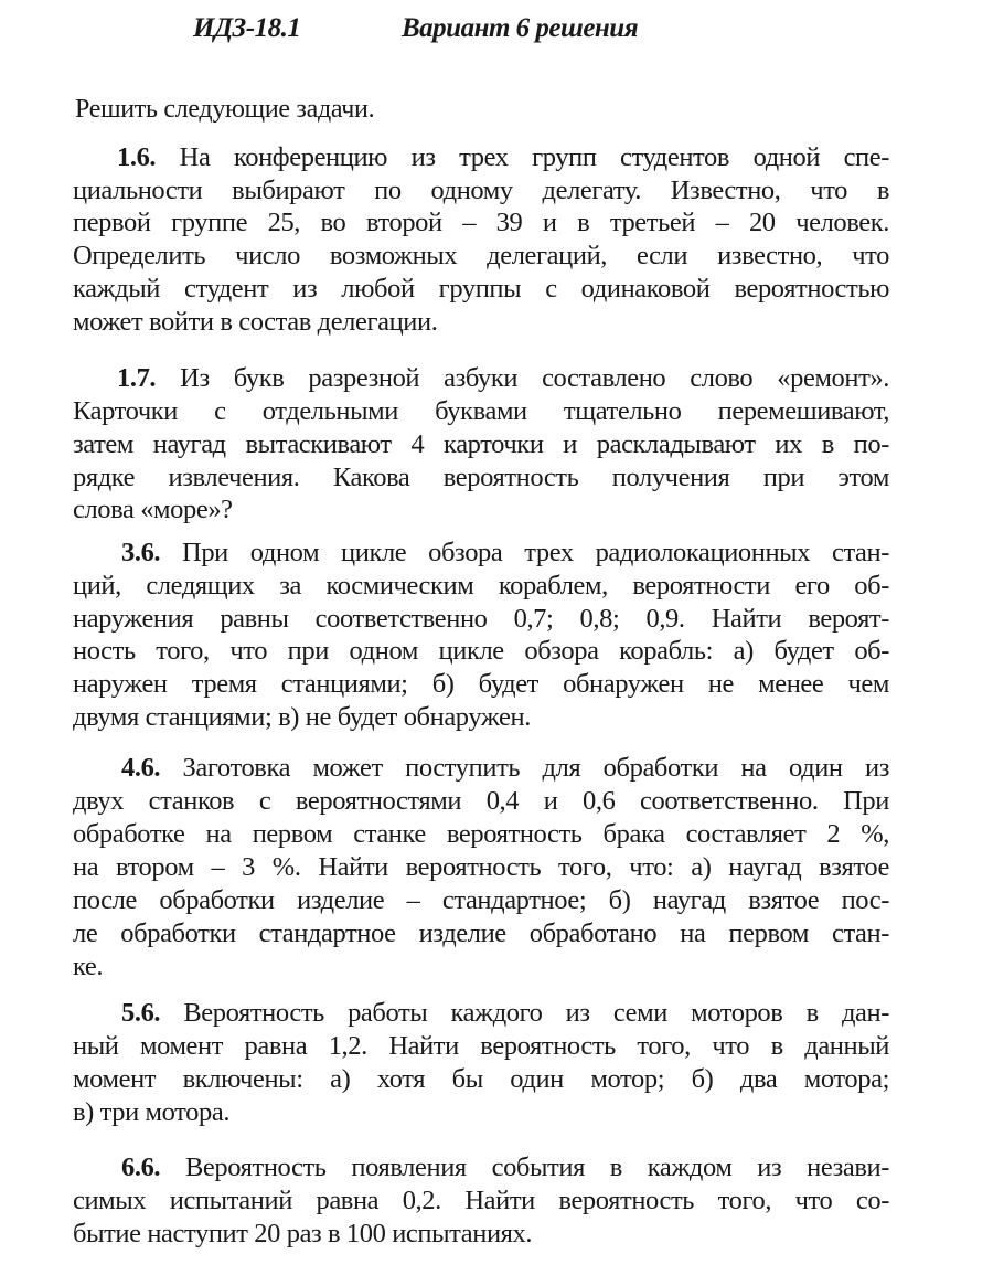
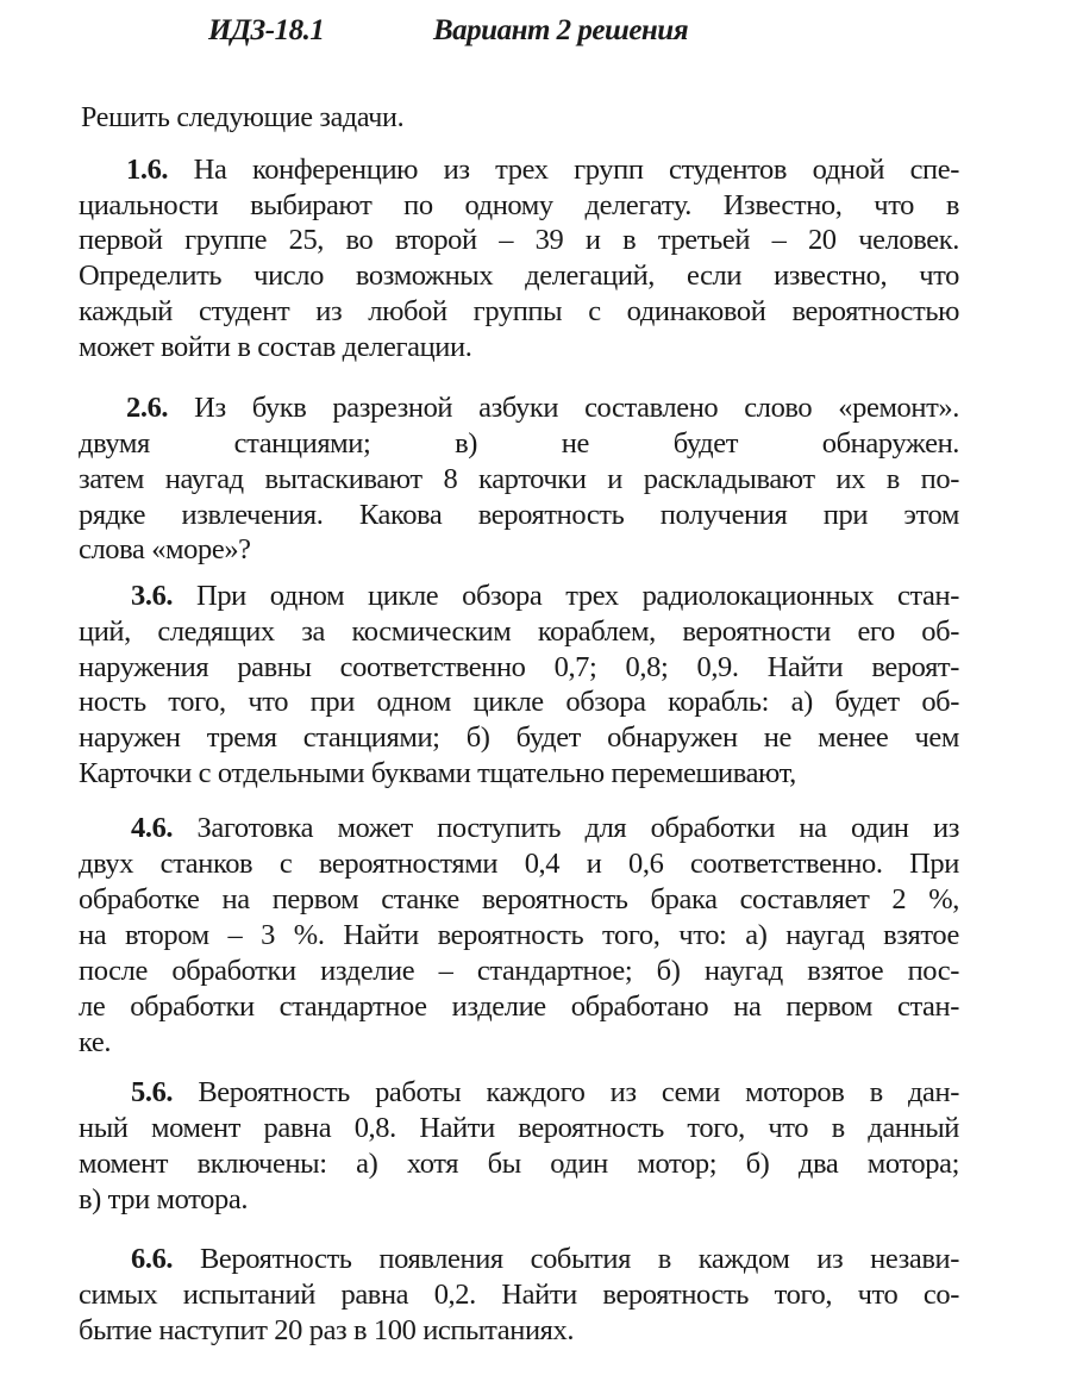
  ИДЗ-18.1
- Вариант 6 решения
+ Вариант 2 решения
  Решить следующие задачи.
  1.6. На конференцию из трех групп студентов одной спе-
  циальности выбирают по одному делегату. Известно, что в
  первой группе 25, во второй – 39 и в третьей – 20 человек.
  Определить число возможных делегаций, если известно, что
  каждый студент из любой группы с одинаковой вероятностью
  может войти в состав делегации.
- 1.7. Из букв разрезной азбуки составлено слово «ремонт».
+ 2.6. Из букв разрезной азбуки составлено слово «ремонт».
- Карточки с отдельными буквами тщательно перемешивают,
+ двумя станциями; в) не будет обнаружен.
- затем наугад вытаскивают 4 карточки и раскладывают их в по-
+ затем наугад вытаскивают 8 карточки и раскладывают их в по-
  рядке извлечения. Какова вероятность получения при этом
  слова «море»?
  3.6. При одном цикле обзора трех радиолокационных стан-
  ций, следящих за космическим кораблем, вероятности его об-
  наружения равны соответственно 0,7; 0,8; 0,9. Найти вероят-
  ность того, что при одном цикле обзора корабль: а) будет об-
  наружен тремя станциями; б) будет обнаружен не менее чем
- двумя станциями; в) не будет обнаружен.
+ Карточки с отдельными буквами тщательно перемешивают,
  4.6. Заготовка может поступить для обработки на один из
  двух станков с вероятностями 0,4 и 0,6 соответственно. При
  обработке на первом станке вероятность брака составляет 2 %,
  на втором – 3 %. Найти вероятность того, что: а) наугад взятое
  после обработки изделие – стандартное; б) наугад взятое пос-
  ле обработки стандартное изделие обработано на первом стан-
  ке.
  5.6. Вероятность работы каждого из семи моторов в дан-
- ный момент равна 1,2. Найти вероятность того, что в данный
+ ный момент равна 0,8. Найти вероятность того, что в данный
  момент включены: а) хотя бы один мотор; б) два мотора;
  в) три мотора.
  6.6. Вероятность появления события в каждом из незави-
  симых испытаний равна 0,2. Найти вероятность того, что со-
  бытие наступит 20 раз в 100 испытаниях.
